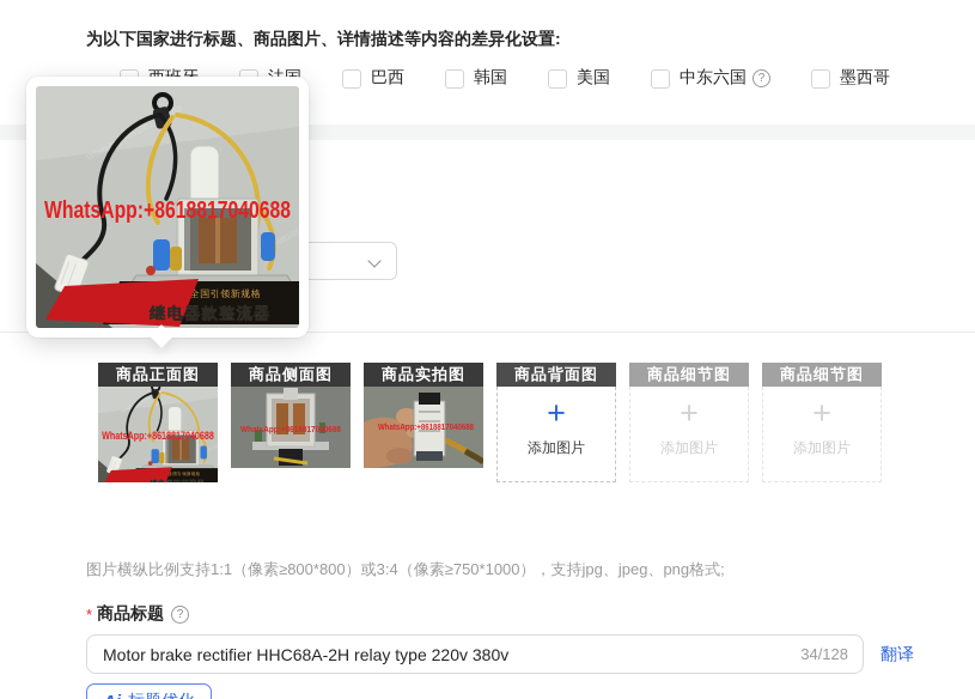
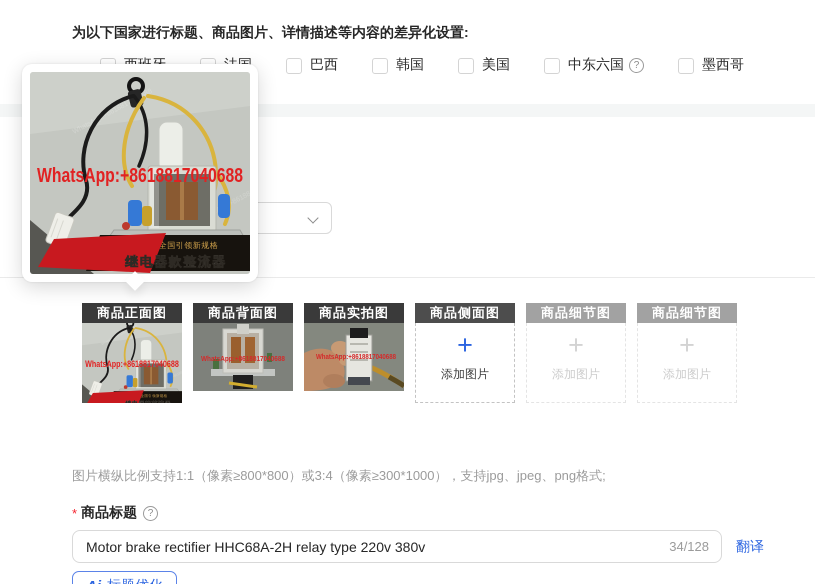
  为以下国家进行标题、商品图片、详情描述等内容的差异化设置:
  巴西
  韩国
  美国
  中东六国
  ?
  墨西哥
  商品正面图
- 商品侧面图
+ 商品背面图
  商品实拍图
- 商品背面图
+ 商品侧面图
  +
  添加图片
  商品细节图
  +
  添加图片
  商品细节图
  +
  添加图片
- 图片横纵比例支持1:1（像素≥800*800）或3:4（像素≥750*1000），支持jpg、jpeg、png格式;
+ 图片横纵比例支持1:1（像素≥800*800）或3:4（像素≥300*1000），支持jpg、jpeg、png格式;
  *
  商品标题
  ?
  Motor brake rectifier HHC68A-2H relay type 220v 380v
  34/128
  翻译
